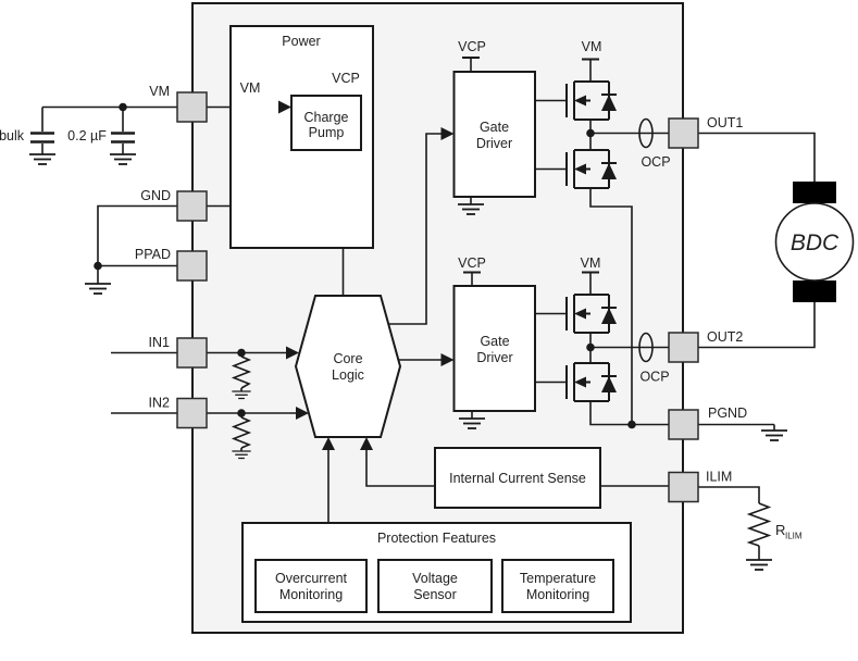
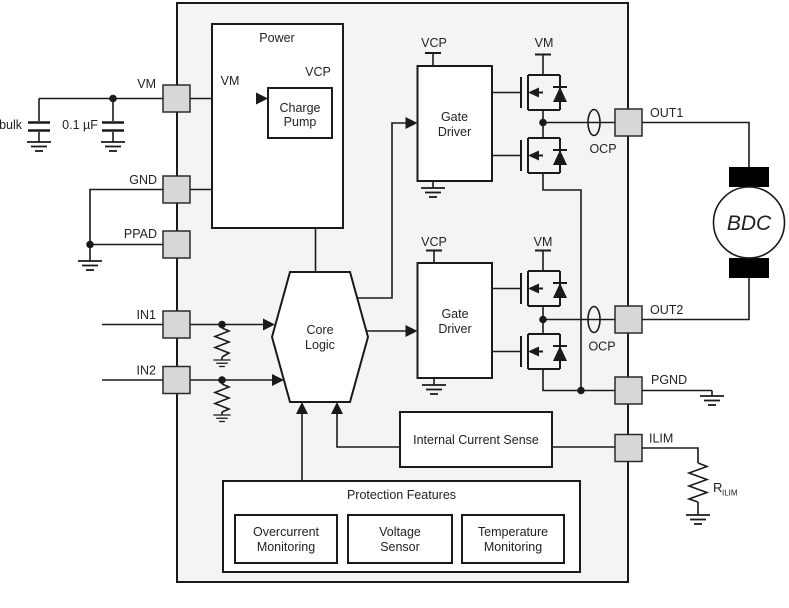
  BDC
  VM
  GND
  PPAD
  IN1
  IN2
  OUT1
  OUT2
  PGND
  ILIM
  bulk
- 0.2 µF
+ 0.1 µF
  R
  ILIM
  Power
  VM
  VCP
  Charge
  Pump
  Core
  Logic
  VCP
  VM
  Gate
  Driver
  OCP
  VCP
  VM
  Gate
  Driver
  OCP
  Internal Current Sense
  Protection Features
  Overcurrent
  Monitoring
  Voltage
  Sensor
  Temperature
  Monitoring
